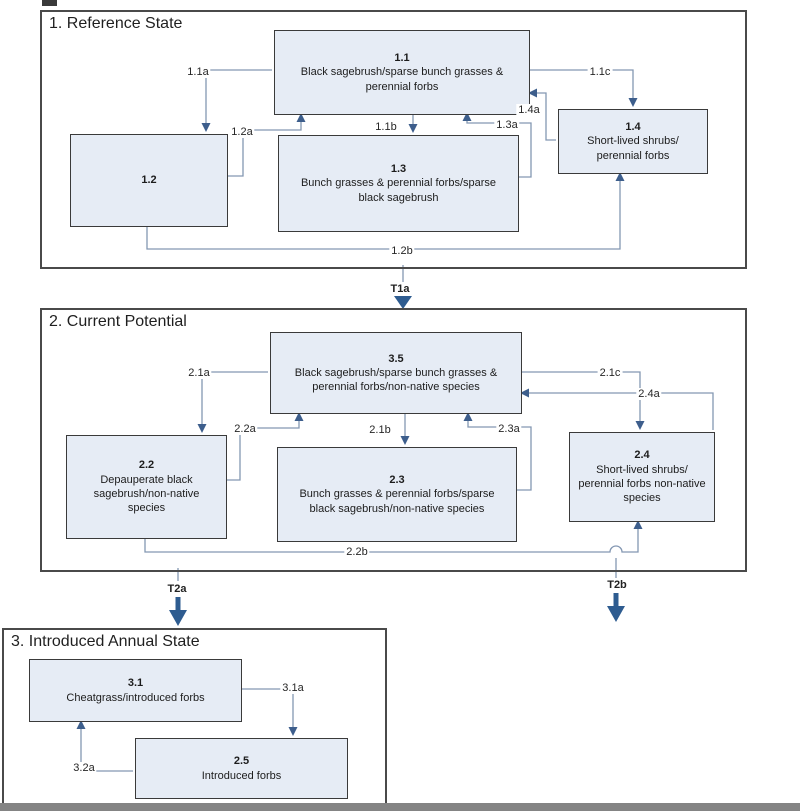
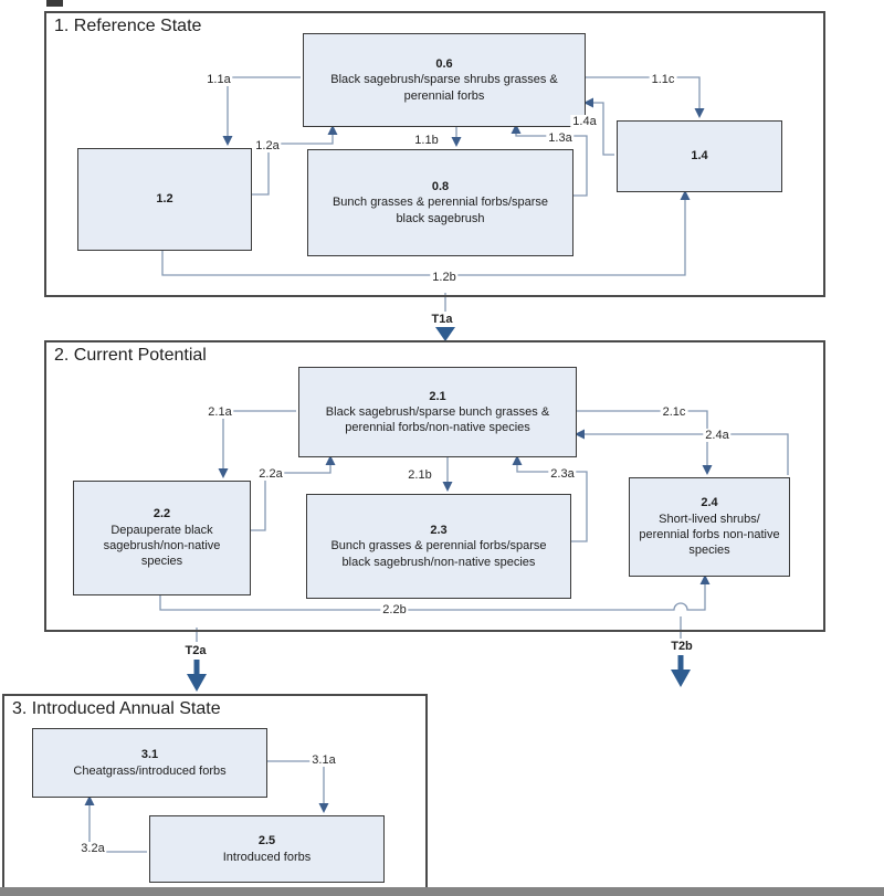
  1. Reference State
- 1.1
+ 0.6
- Black sagebrush/sparse bunch grasses & perennial forbs
+ Black sagebrush/sparse shrubs grasses & perennial forbs
  1.2
- 1.3
+ 0.8
  Bunch grasses & perennial forbs/sparse black sagebrush
  1.4
- Short-lived shrubs/ perennial forbs
  1.1a
  1.1b
  1.1c
  1.2a
  1.2b
  1.3a
  1.4a
  2. Current Potential
- 3.5
+ 2.1
  Black sagebrush/sparse bunch grasses & perennial forbs/non-native species
  2.2
  Depauperate black sagebrush/non-native species
  2.3
  Bunch grasses & perennial forbs/sparse black sagebrush/non-native species
  2.4
  Short-lived shrubs/ perennial forbs non-native species
  2.1a
  2.1b
  2.1c
  2.2a
  2.2b
  2.3a
  2.4a
  3. Introduced Annual State
  3.1
  Cheatgrass/introduced forbs
  2.5
  Introduced forbs
  3.1a
  3.2a
  T1a
  T2a
  T2b
